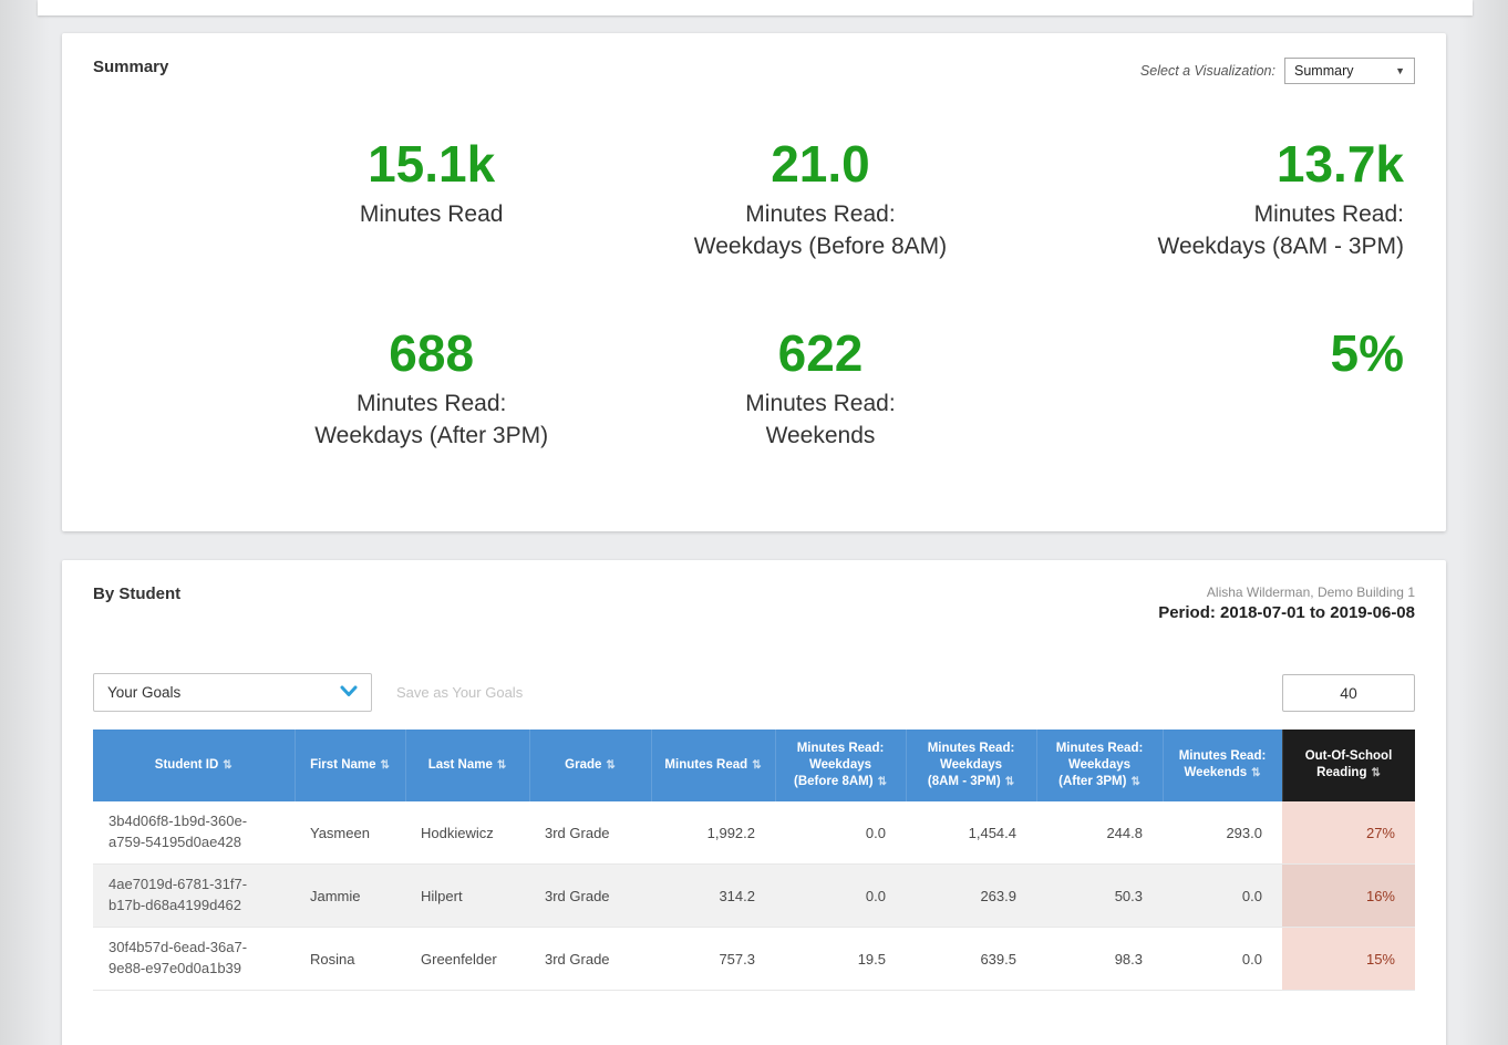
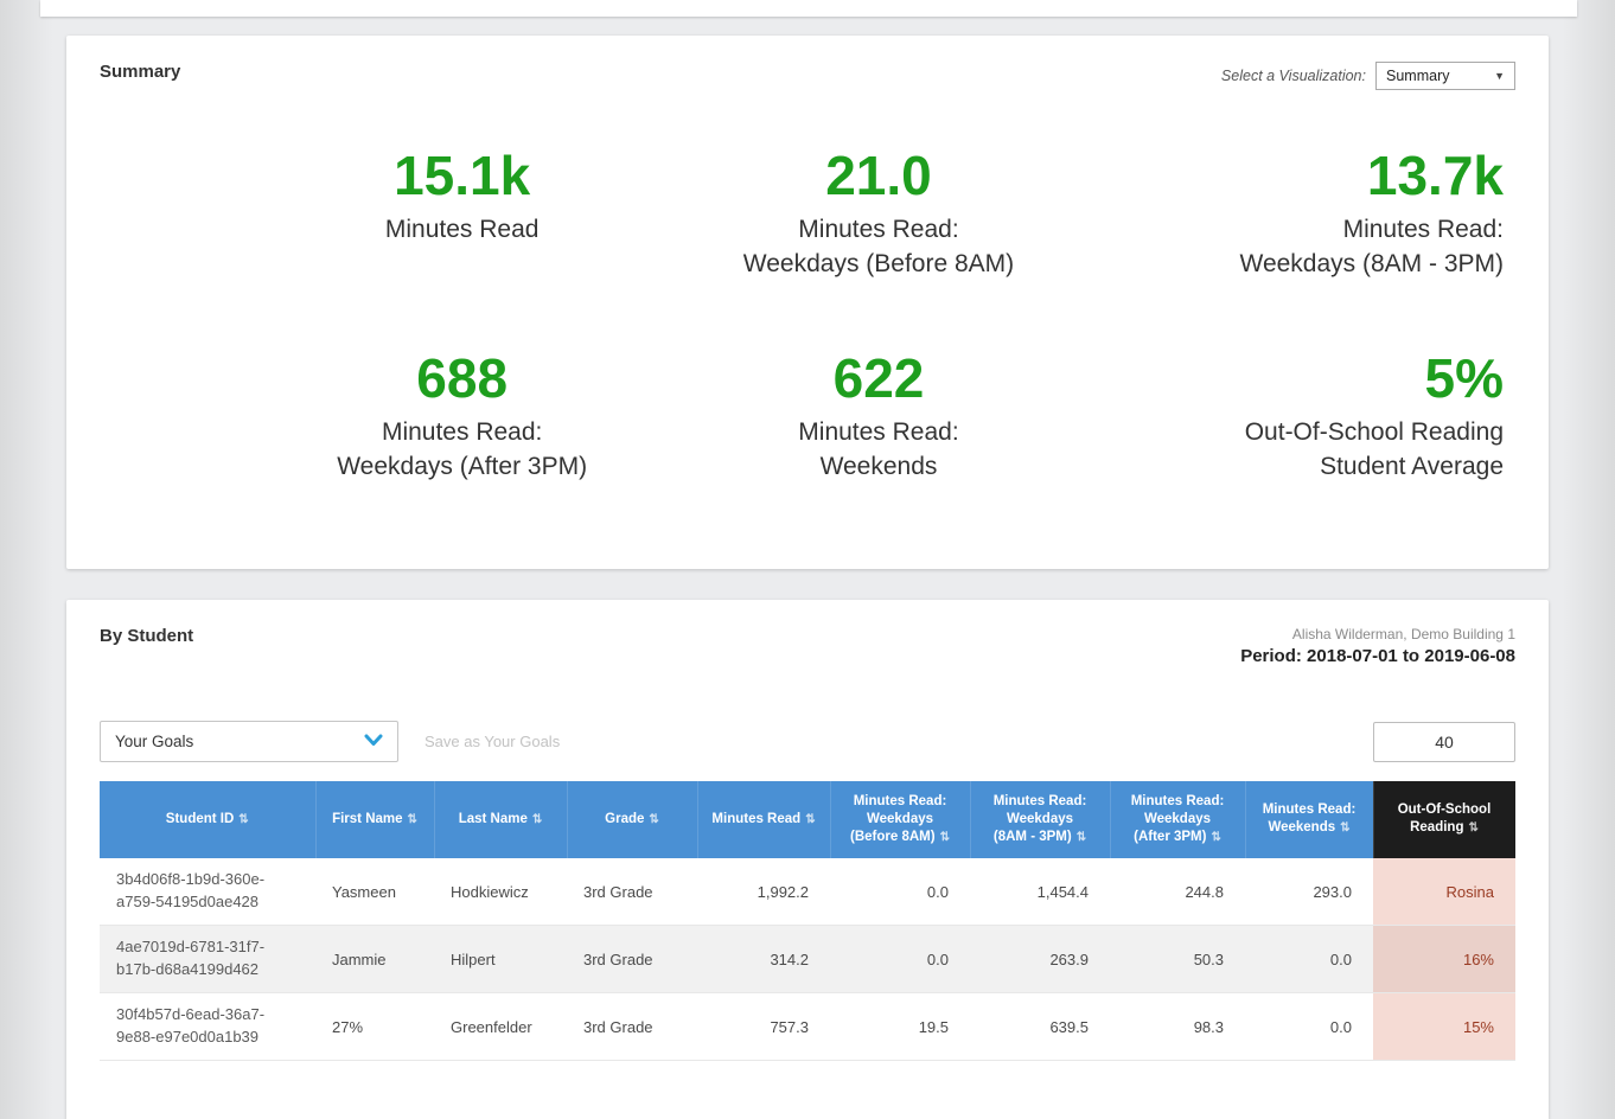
  Summary
  Select a Visualization:
  Summary
  ▼
  15.1k
  Minutes Read
  21.0
  Minutes Read:
  Weekdays (Before 8AM)
  13.7k
  Minutes Read:
  Weekdays (8AM - 3PM)
  688
  Minutes Read:
  Weekdays (After 3PM)
  622
  Minutes Read:
  Weekends
  5%
+ Out-Of-School Reading
+ Student Average
  By Student
  Alisha Wilderman, Demo Building 1
  Period: 2018-07-01 to 2019-06-08
  Your Goals
  Save as Your Goals
  40
  Student ID ⇅	First Name ⇅	Last Name ⇅	Grade ⇅	Minutes Read ⇅	Minutes Read: Weekdays (Before 8AM) ⇅	Minutes Read: Weekdays (8AM - 3PM) ⇅	Minutes Read: Weekdays (After 3PM) ⇅	Minutes Read: Weekends ⇅	Out-Of-School Reading ⇅
- 3b4d06f8-1b9d-360e-a759-54195d0ae428	Yasmeen	Hodkiewicz	3rd Grade	1,992.2	0.0	1,454.4	244.8	293.0	27%
+ 3b4d06f8-1b9d-360e-a759-54195d0ae428	Yasmeen	Hodkiewicz	3rd Grade	1,992.2	0.0	1,454.4	244.8	293.0	Rosina
  4ae7019d-6781-31f7-b17b-d68a4199d462	Jammie	Hilpert	3rd Grade	314.2	0.0	263.9	50.3	0.0	16%
- 30f4b57d-6ead-36a7-9e88-e97e0d0a1b39	Rosina	Greenfelder	3rd Grade	757.3	19.5	639.5	98.3	0.0	15%
+ 30f4b57d-6ead-36a7-9e88-e97e0d0a1b39	27%	Greenfelder	3rd Grade	757.3	19.5	639.5	98.3	0.0	15%
